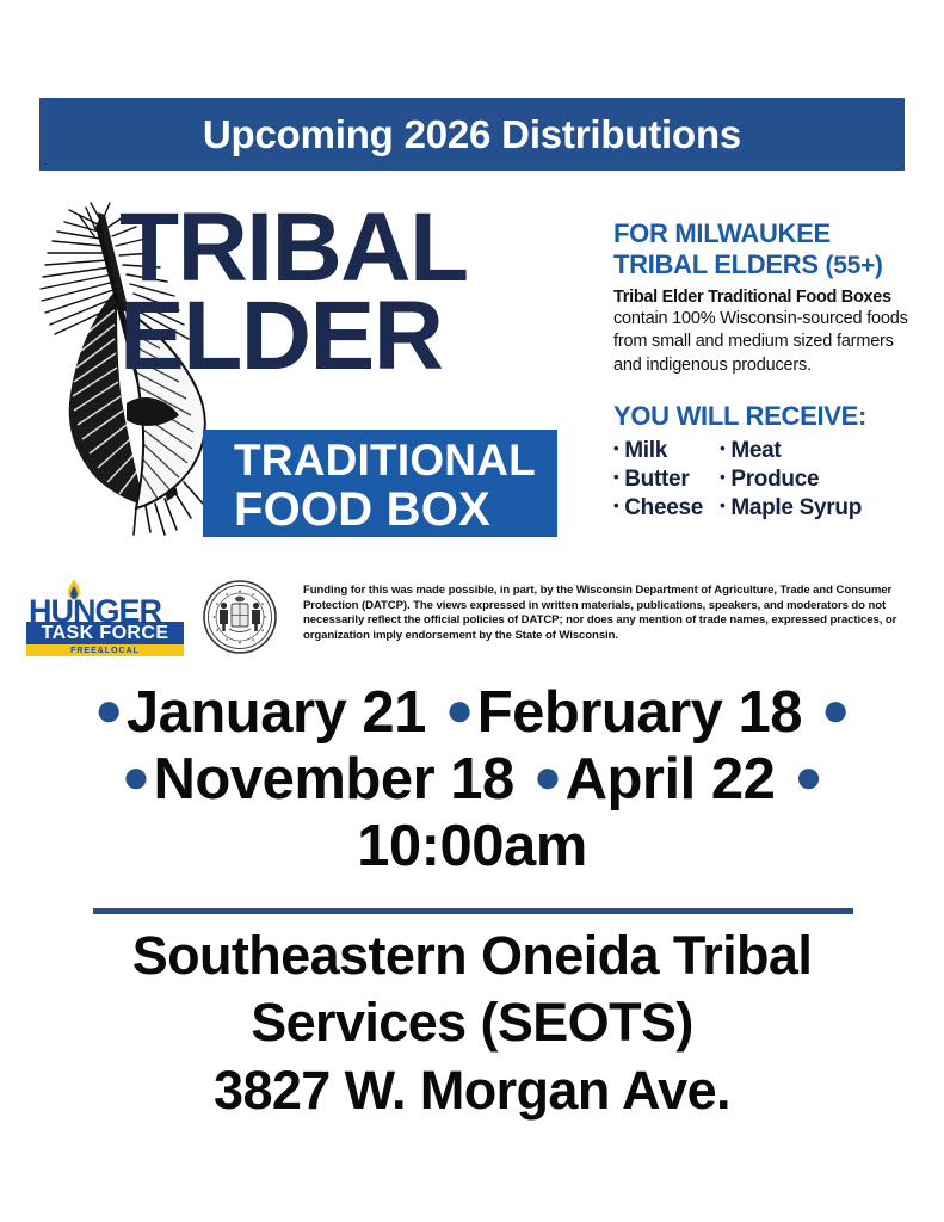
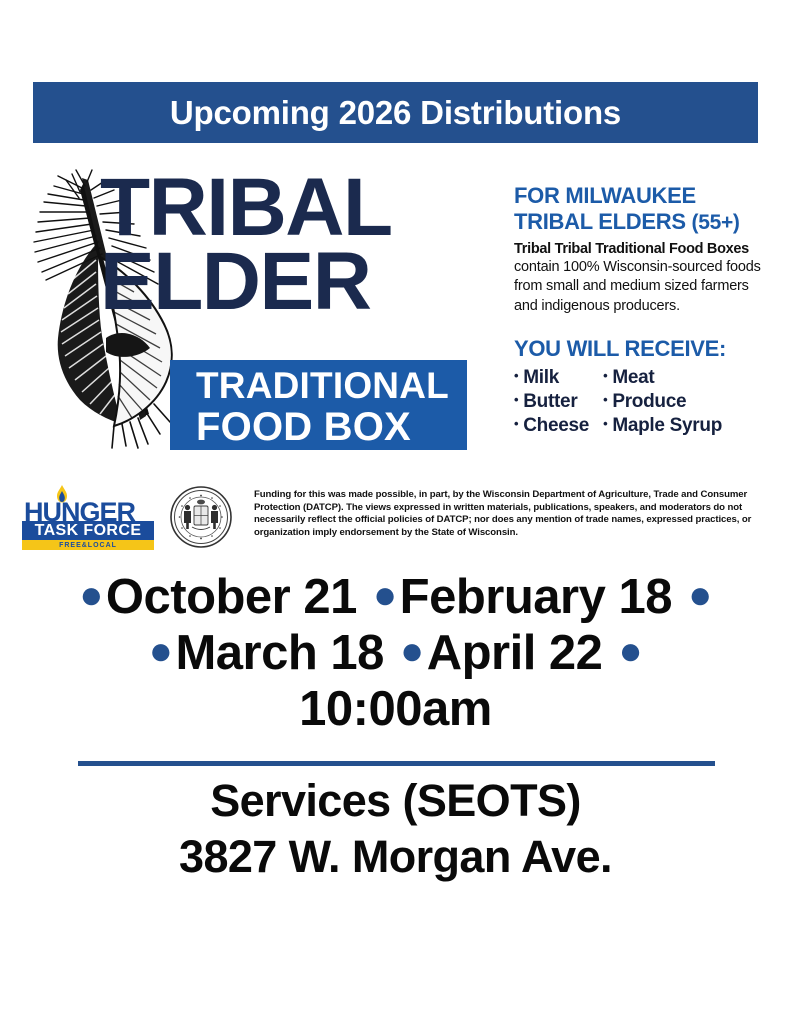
  Upcoming 2026 Distributions
  TRIBAL
  ELDER
  TRADITIONAL
  FOOD BOX
  FOR MILWAUKEE
  TRIBAL ELDERS (55+)
- Tribal Elder Traditional Food Boxes
+ Tribal Tribal Traditional Food Boxes
  contain 100% Wisconsin-sourced foods from small and medium sized farmers and indigenous producers.
  YOU WILL RECEIVE:
  Milk
  Butter
  Cheese
  Meat
  Produce
  Maple Syrup
  HUNGER
  TASK FORCE
  Funding for this was made possible, in part, by the Wisconsin Department of Agriculture, Trade and Consumer Protection (DATCP). The views expressed in written materials, publications, speakers, and moderators do not necessarily reflect the official policies of DATCP; nor does any mention of trade names, expressed practices, or organization imply endorsement by the State of Wisconsin.
- ●January 21 ●February 18 ●
+ ●October 21 ●February 18 ●
- ●November 18 ●April 22 ●
+ ●March 18 ●April 22 ●
  10:00am
- Southeastern Oneida Tribal
  Services (SEOTS)
  3827 W. Morgan Ave.
